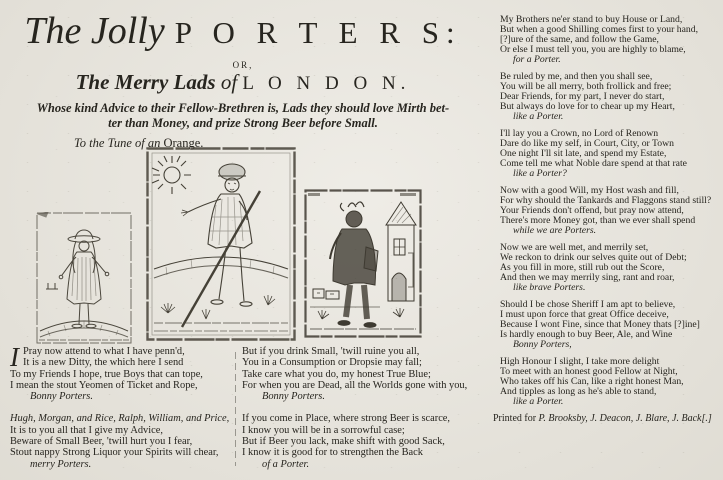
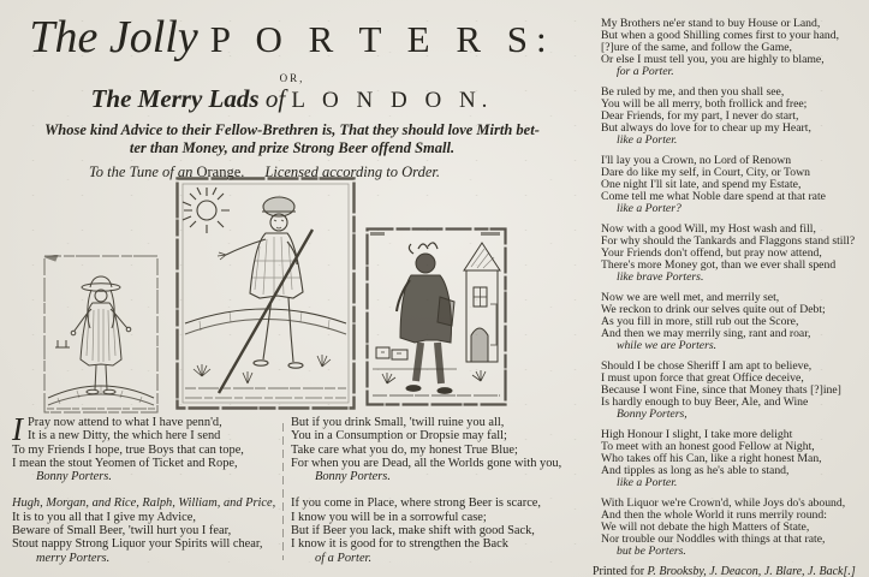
  The Jolly P O R T E R S:
  OR,
  The Merry Lads of L O N D O N.
- Whose kind Advice to their Fellow-Brethren is, Lads they should love Mirth bet-
+ Whose kind Advice to their Fellow-Brethren is, That they should love Mirth bet-
- ter than Money, and prize Strong Beer before Small.
+ ter than Money, and prize Strong Beer offend Small.
  To the Tune of an Orange.
+ Licensed according to Order.
  I
  Pray now attend to what I have penn'd,
  It is a new Ditty, the which here I send
  To my Friends I hope, true Boys that can tope,
  I mean the stout Yeomen of Ticket and Rope,
  Bonny Porters.
  Hugh, Morgan, and Rice, Ralph, William, and Price,
  It is to you all that I give my Advice,
  Beware of Small Beer, 'twill hurt you I fear,
  Stout nappy Strong Liquor your Spirits will chear,
  merry Porters.
  But if you drink Small, 'twill ruine you all,
  You in a Consumption or Dropsie may fall;
  Take care what you do, my honest True Blue;
  For when you are Dead, all the Worlds gone with you,
  Bonny Porters.
  If you come in Place, where strong Beer is scarce,
  I know you will be in a sorrowful case;
  But if Beer you lack, make shift with good Sack,
  I know it is good for to strengthen the Back
  of a Porter.
  My Brothers ne'er stand to buy House or Land,
  But when a good Shilling comes first to your hand,
  [?]ure of the same, and follow the Game,
  Or else I must tell you, you are highly to blame,
  for a Porter.
  Be ruled by me, and then you shall see,
  You will be all merry, both frollick and free;
  Dear Friends, for my part, I never do start,
  But always do love for to chear up my Heart,
  like a Porter.
  I'll lay you a Crown, no Lord of Renown
  Dare do like my self, in Court, City, or Town
  One night I'll sit late, and spend my Estate,
  Come tell me what Noble dare spend at that rate
  like a Porter?
  Now with a good Will, my Host wash and fill,
  For why should the Tankards and Flaggons stand still?
  Your Friends don't offend, but pray now attend,
  There's more Money got, than we ever shall spend
- while we are Porters.
+ like brave Porters.
  Now we are well met, and merrily set,
  We reckon to drink our selves quite out of Debt;
  As you fill in more, still rub out the Score,
  And then we may merrily sing, rant and roar,
- like brave Porters.
+ while we are Porters.
  Should I be chose Sheriff I am apt to believe,
  I must upon force that great Office deceive,
  Because I wont Fine, since that Money thats [?]ine]
  Is hardly enough to buy Beer, Ale, and Wine
  Bonny Porters,
  High Honour I slight, I take more delight
  To meet with an honest good Fellow at Night,
  Who takes off his Can, like a right honest Man,
  And tipples as long as he's able to stand,
  like a Porter.
+ With Liquor we're Crown'd, while Joys do's abound,
+ And then the whole World it runs merrily round:
+ We will not debate the high Matters of State,
+ Nor trouble our Noddles with things at that rate,
+ but be Porters.
  Printed for P. Brooksby, J. Deacon, J. Blare, J. Back[.]
